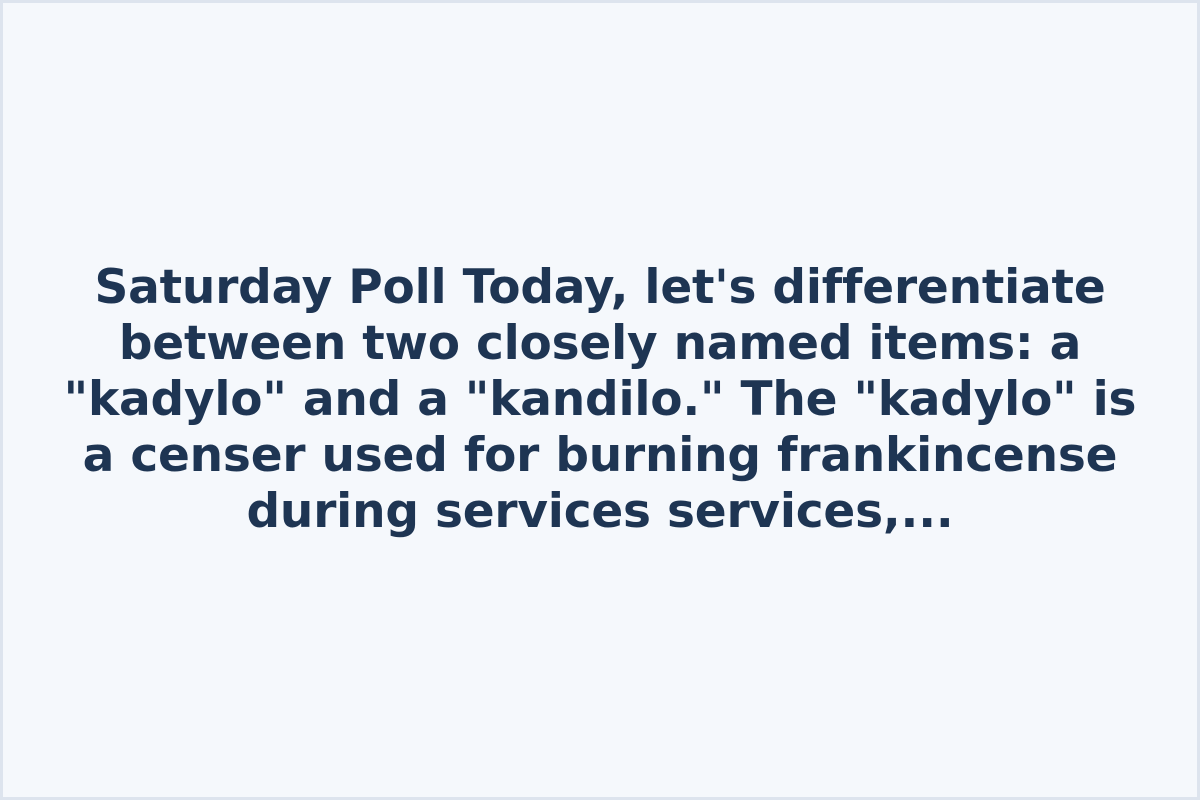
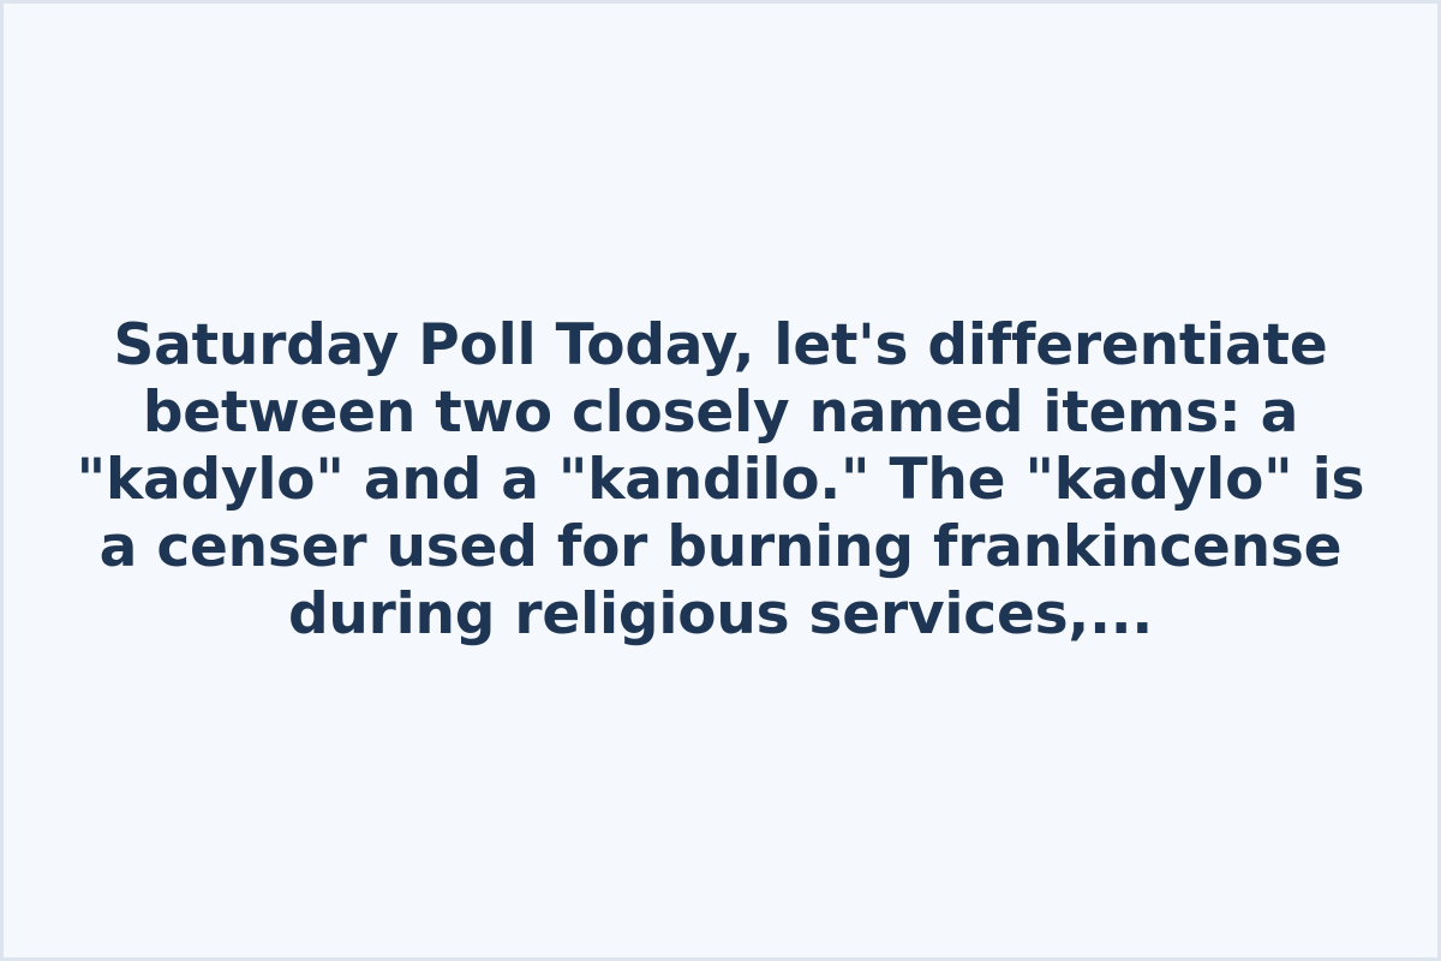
- Saturday Poll Today, let's differentiate between two closely named items: a "kadylo" and a "kandilo." The "kadylo" is a censer used for burning frankincense during services services,...
+ Saturday Poll Today, let's differentiate between two closely named items: a "kadylo" and a "kandilo." The "kadylo" is a censer used for burning frankincense during religious services,...
